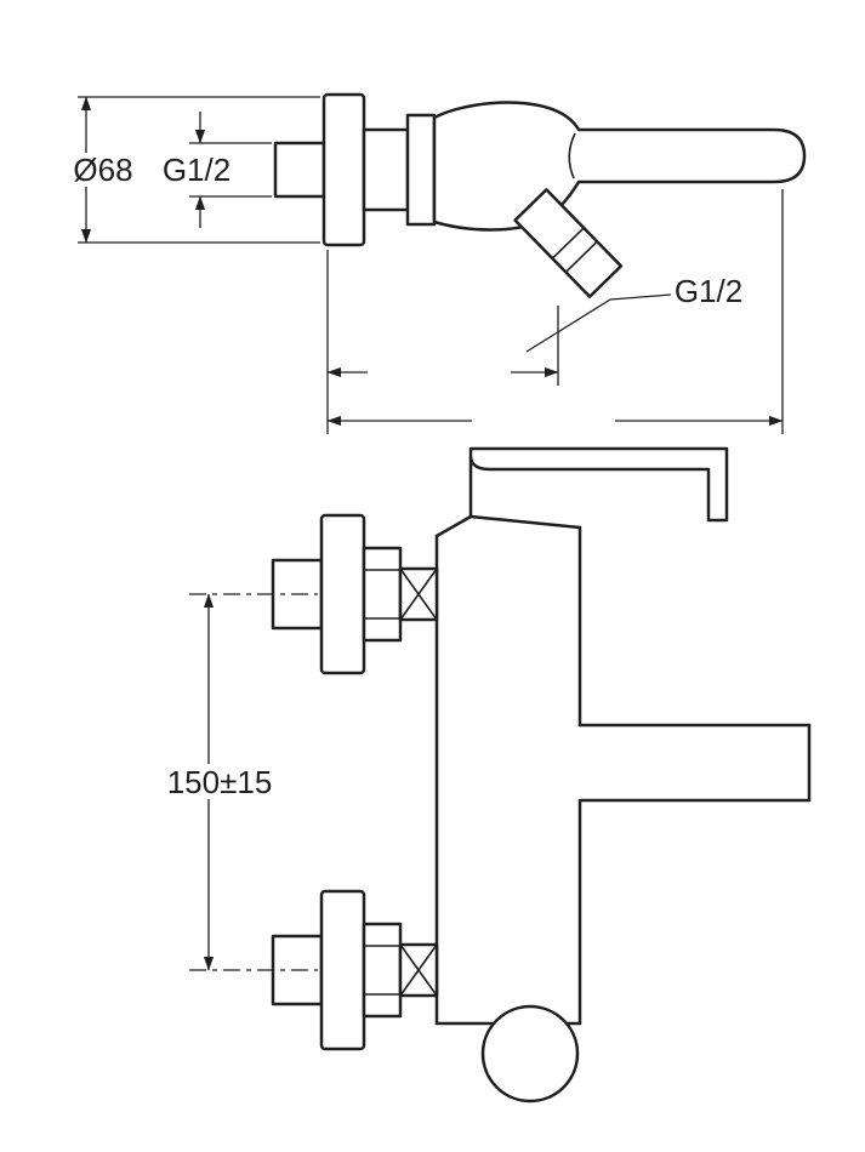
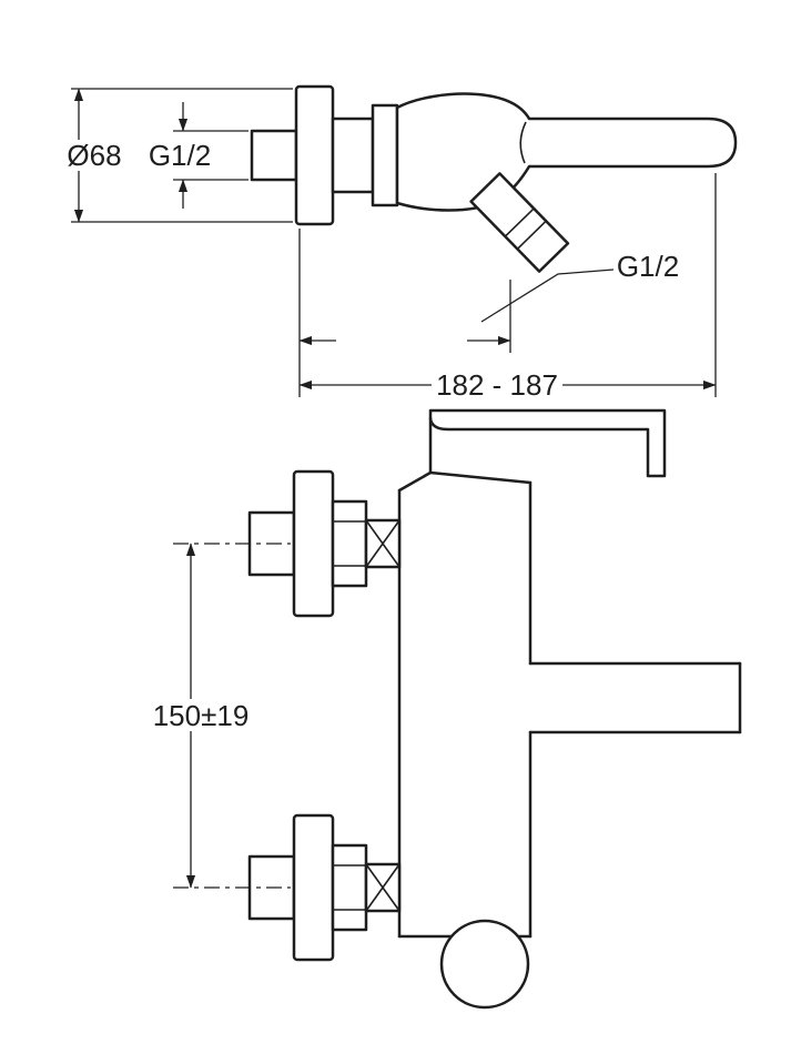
  Ø68
  G1/2
+ 182 - 187
  G1/2
- 150±15
+ 150±19
